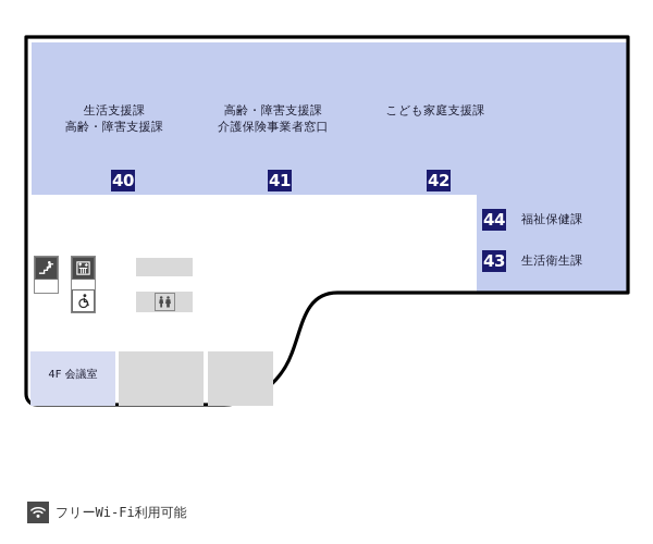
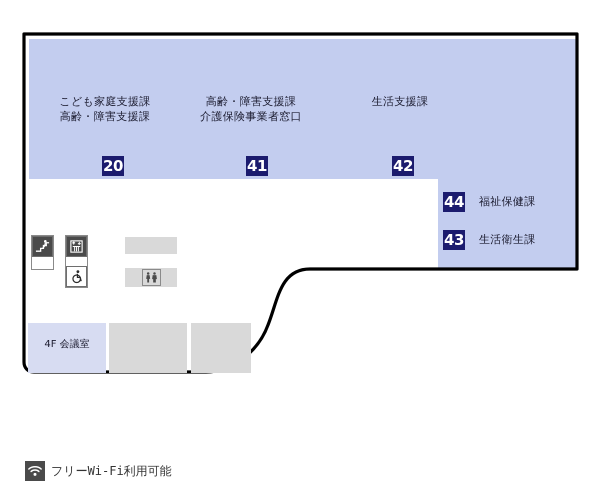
- 生活支援課
+ こども家庭支援課
  高齢・障害支援課
  高齢・障害支援課
  介護保険事業者窓口
- こども家庭支援課
+ 生活支援課
- 40
+ 20
  41
  42
  44
  43
  福祉保健課
  生活衛生課
  4F 会議室
  フリーWi-Fi利用可能
